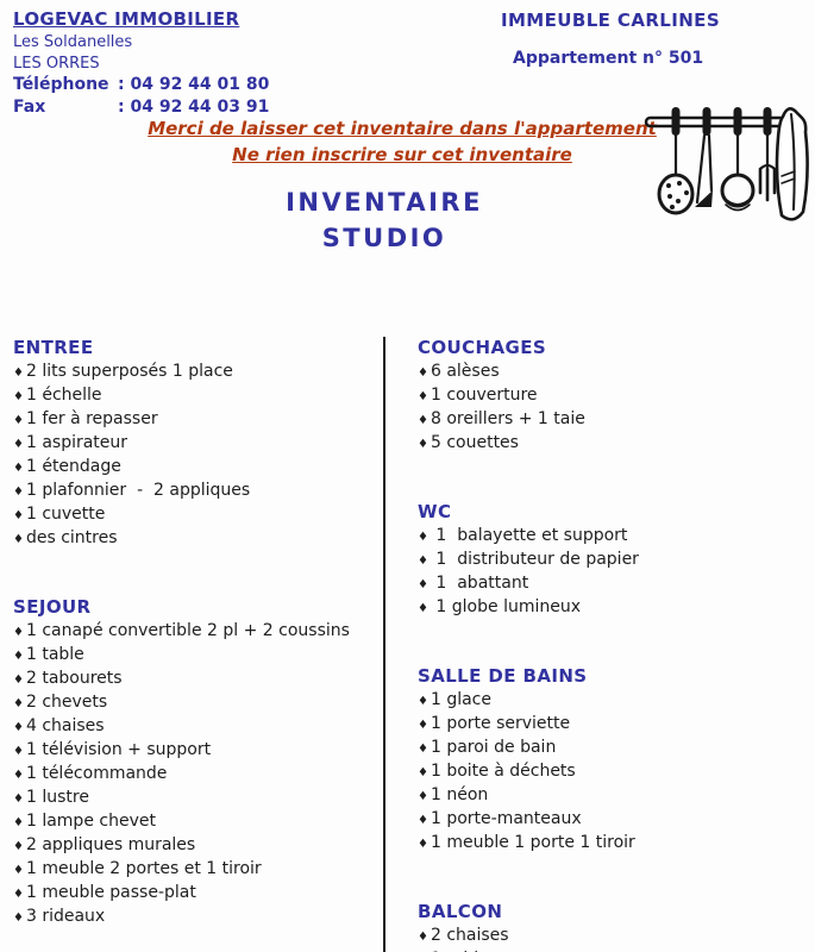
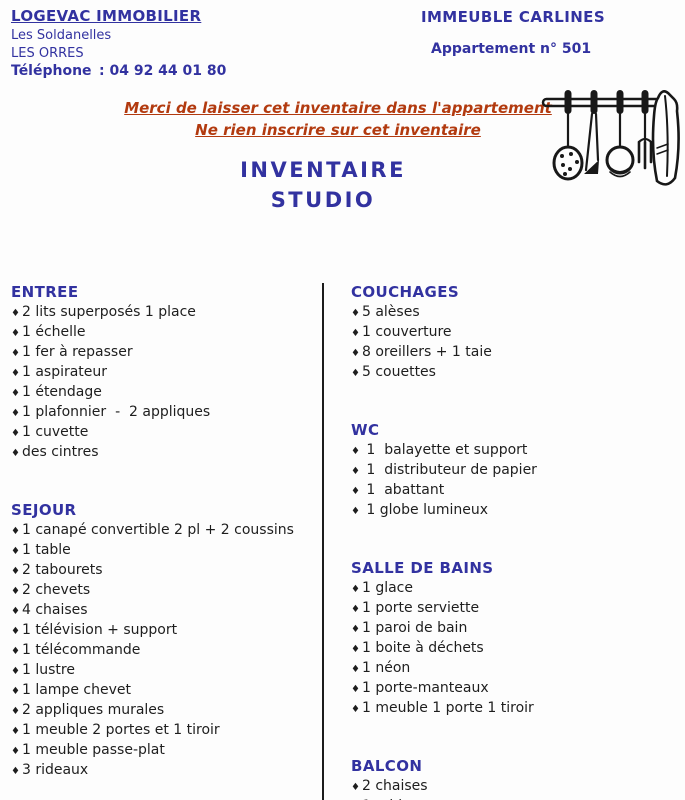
  LOGEVAC IMMOBILIER
  Les Soldanelles
  LES ORRES
  Téléphone
  : 04 92 44 01 80
- Fax
- : 04 92 44 03 91
  IMMEUBLE CARLINES
  Appartement n° 501
  Merci de laisser cet inventaire dans l'appartement
  Ne rien inscrire sur cet inventaire
  INVENTAIRE
  STUDIO
  ENTREE
  ♦
  2 lits superposés 1 place
  ♦
  1 échelle
  ♦
  1 fer à repasser
  ♦
  1 aspirateur
  ♦
  1 étendage
  ♦
  1 plafonnier - 2 appliques
  ♦
  1 cuvette
  ♦
  des cintres
  SEJOUR
  ♦
  1 canapé convertible 2 pl + 2 coussins
  ♦
  1 table
  ♦
  2 tabourets
  ♦
  2 chevets
  ♦
  4 chaises
  ♦
  1 télévision + support
  ♦
  1 télécommande
  ♦
  1 lustre
  ♦
  1 lampe chevet
  ♦
  2 appliques murales
  ♦
  1 meuble 2 portes et 1 tiroir
  ♦
  1 meuble passe-plat
  ♦
  3 rideaux
  COUCHAGES
  ♦
- 6 alèses
+ 5 alèses
  ♦
  1 couverture
  ♦
  8 oreillers + 1 taie
  ♦
  5 couettes
  WC
  ♦
  1 balayette et support
  ♦
  1 distributeur de papier
  ♦
  1 abattant
  ♦
  1 globe lumineux
  SALLE DE BAINS
  ♦
  1 glace
  ♦
  1 porte serviette
  ♦
  1 paroi de bain
  ♦
  1 boite à déchets
  ♦
  1 néon
  ♦
  1 porte-manteaux
  ♦
  1 meuble 1 porte 1 tiroir
  BALCON
  ♦
  2 chaises
